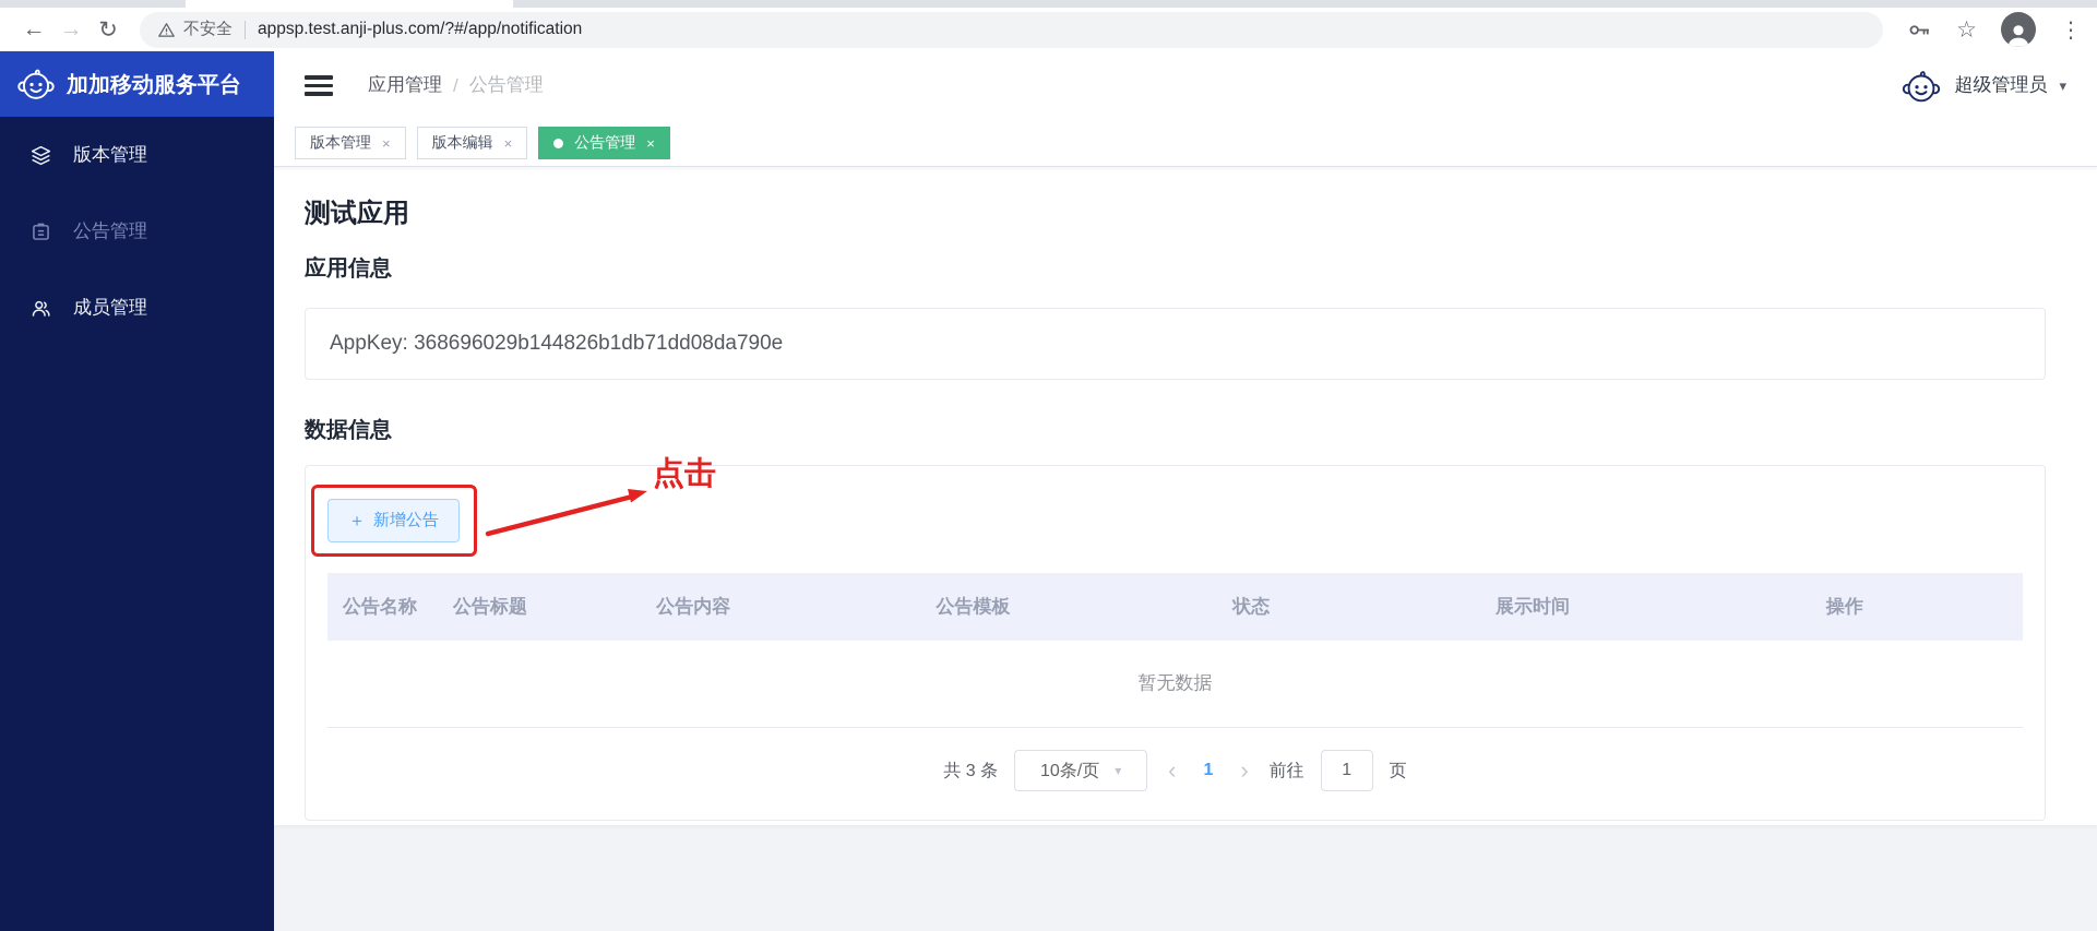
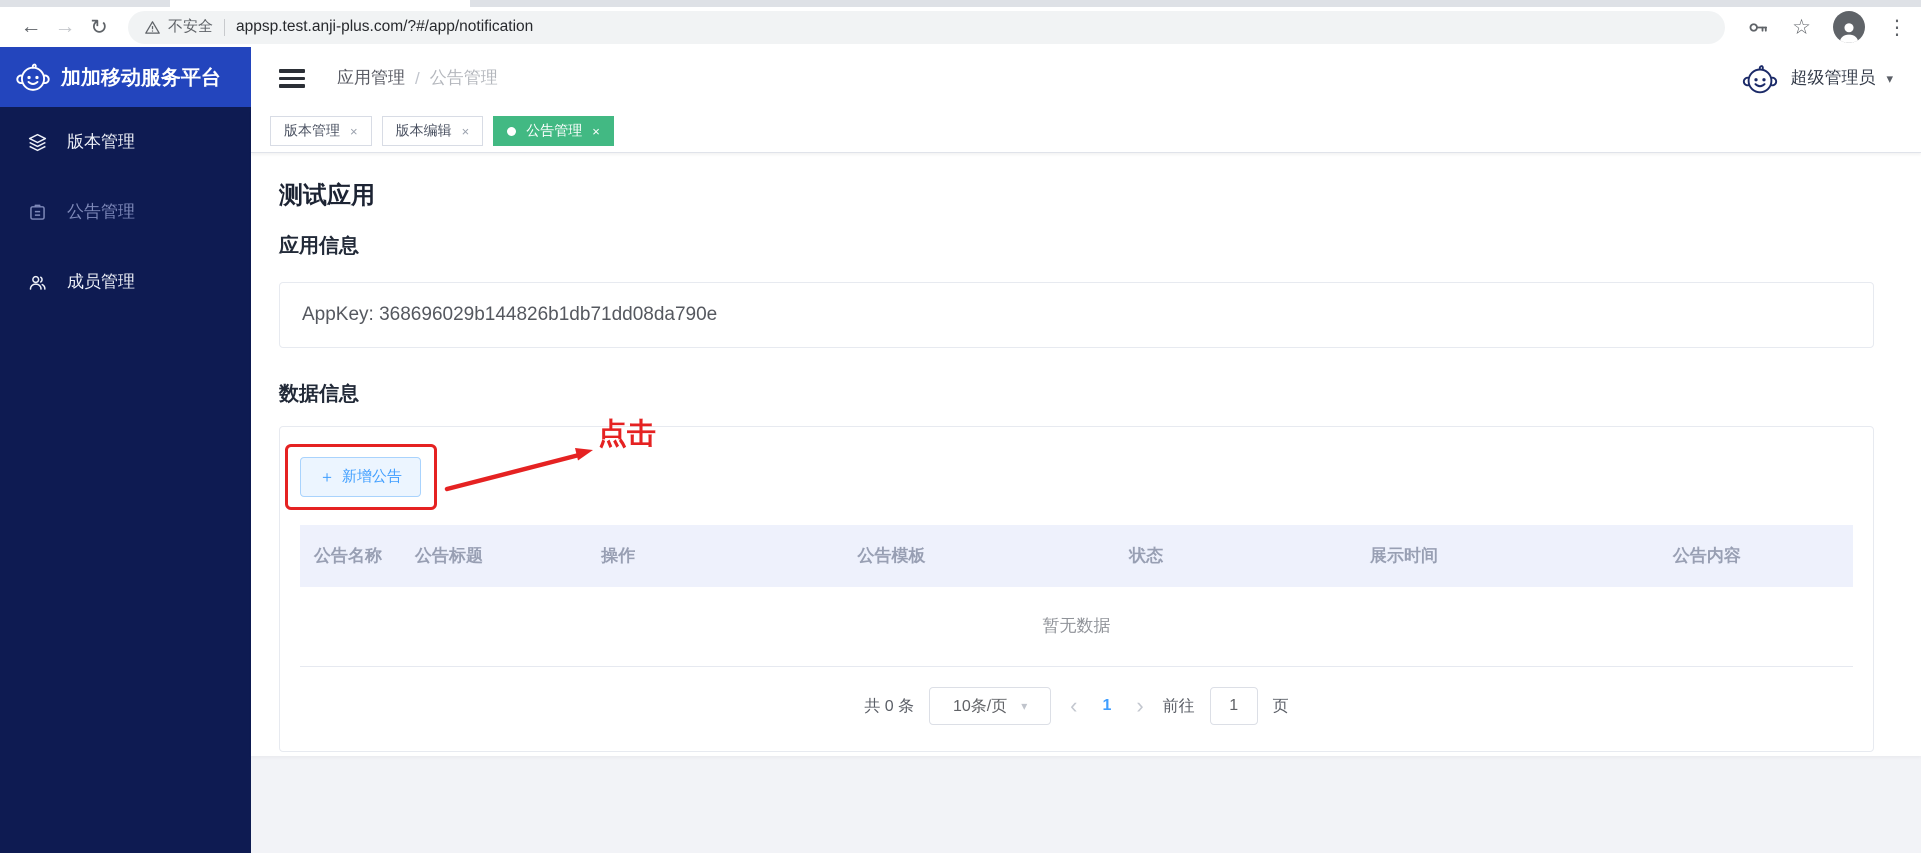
  ←
  →
  ↻
  不安全
  appsp.test.anji-plus.com/?#/app/notification
  ☆
  ⋮
  加加移动服务平台
  版本管理
  公告管理
  成员管理
  应用管理
  /
  公告管理
  超级管理员
  ▾
  版本管理
  ×
  版本编辑
  ×
  公告管理
  ×
  测试应用
  应用信息
  AppKey: 368696029b144826b1db71dd08da790e
  数据信息
  ＋
  新增公告
  公告名称
  公告标题
- 公告内容
+ 操作
  公告模板
  状态
  展示时间
- 操作
+ 公告内容
  暂无数据
- 共 3 条
+ 共 0 条
  10条/页
  ▾
  ‹
  1
  ›
  前往
  1
  页
  点击
